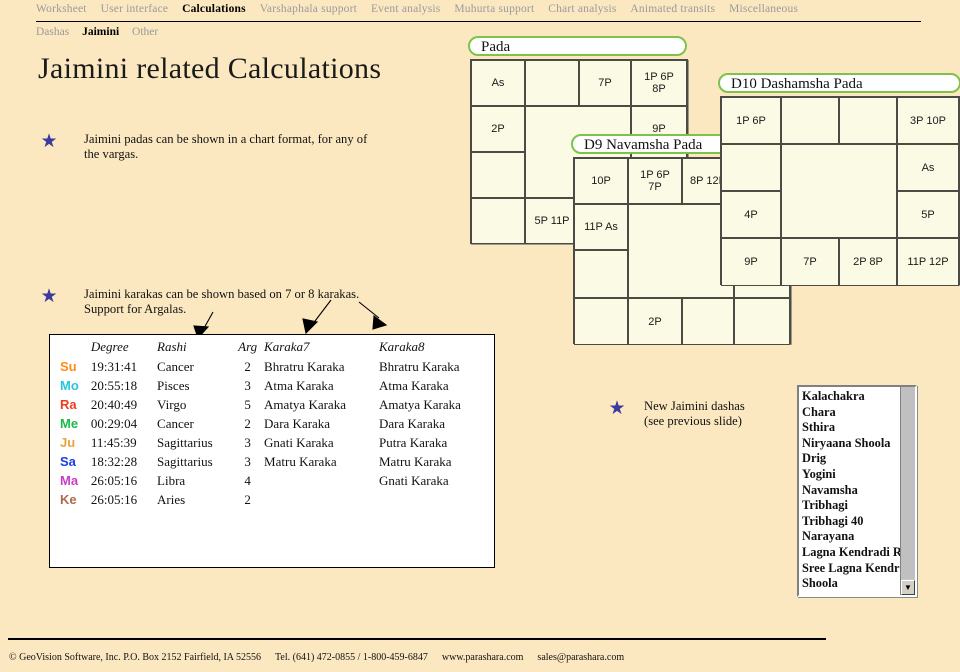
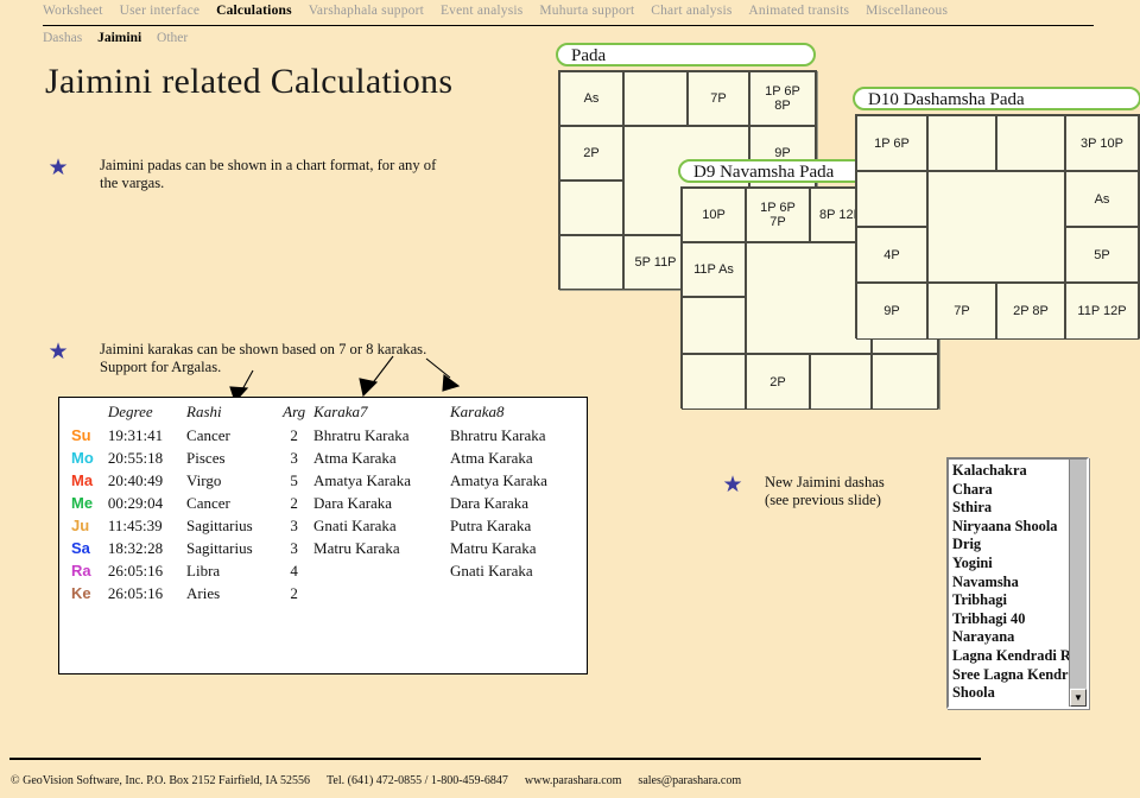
  Worksheet User interface Calculations Varshaphala support Event analysis Muhurta support Chart analysis Animated transits Miscellaneous
  Dashas Jaimini Other
  Jaimini related Calculations
  ★
  Jaimini padas can be shown in a chart format, for any of
  the vargas.
  ★
  Jaimini karakas can be shown based on 7 or 8 karakas.
  Support for Argalas.
  ★
  New Jaimini dashas
  (see previous slide)
  Pada
  As
  7P
  1P 6P
  8P
  2P
  9P
  5P 11P
  D9 Navamsha Pada
  10P
  1P 6P
  7P
  8P 12
  11P As
  2P
  D10 Dashamsha Pada
  1P 6P
  3P 10P
  As
  4P
  5P
  9P
  7P
  2P 8P
  11P 12P
  	Degree	Rashi	Arg	Karaka7	Karaka8
  Su	19:31:41	Cancer	2	Bhratru Karaka	Bhratru Karaka
  Mo	20:55:18	Pisces	3	Atma Karaka	Atma Karaka
- Ra	20:40:49	Virgo	5	Amatya Karaka	Amatya Karaka
+ Ma	20:40:49	Virgo	5	Amatya Karaka	Amatya Karaka
  Me	00:29:04	Cancer	2	Dara Karaka	Dara Karaka
  Ju	11:45:39	Sagittarius	3	Gnati Karaka	Putra Karaka
  Sa	18:32:28	Sagittarius	3	Matru Karaka	Matru Karaka
- Ma	26:05:16	Libra	4		Gnati Karaka
+ Ra	26:05:16	Libra	4		Gnati Karaka
  Ke	26:05:16	Aries	2
  Kalachakra
  Chara
  Sthira
  Niryaana Shoola
  Drig
  Yogini
  Navamsha
  Tribhagi
  Tribhagi 40
  Narayana
  Lagna Kendradi R
  Sree Lagna Kendr
  Shoola
  ▼
  © GeoVision Software, Inc. P.O. Box 2152 Fairfield, IA 52556 Tel. (641) 472-0855 / 1-800-459-6847 www.parashara.com sales@parashara.com
